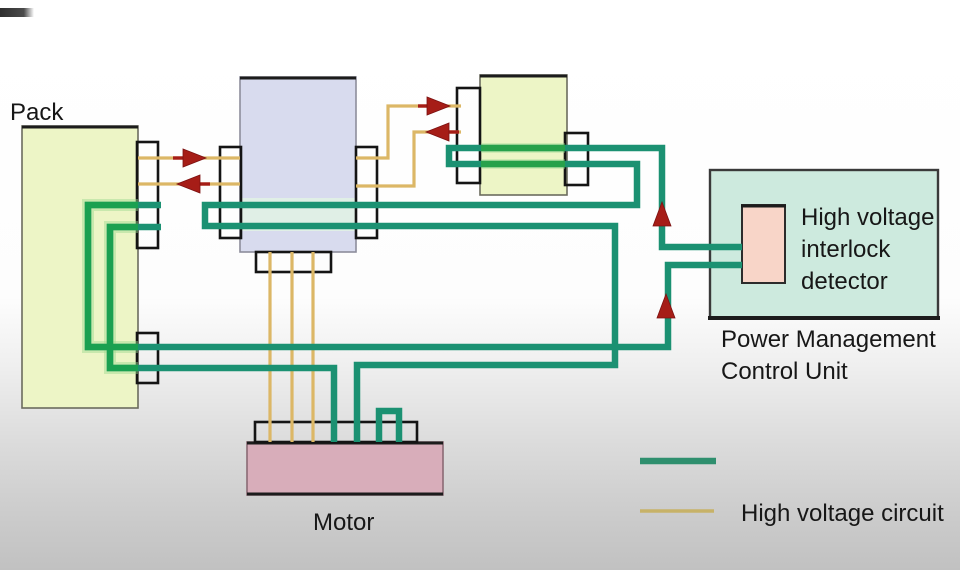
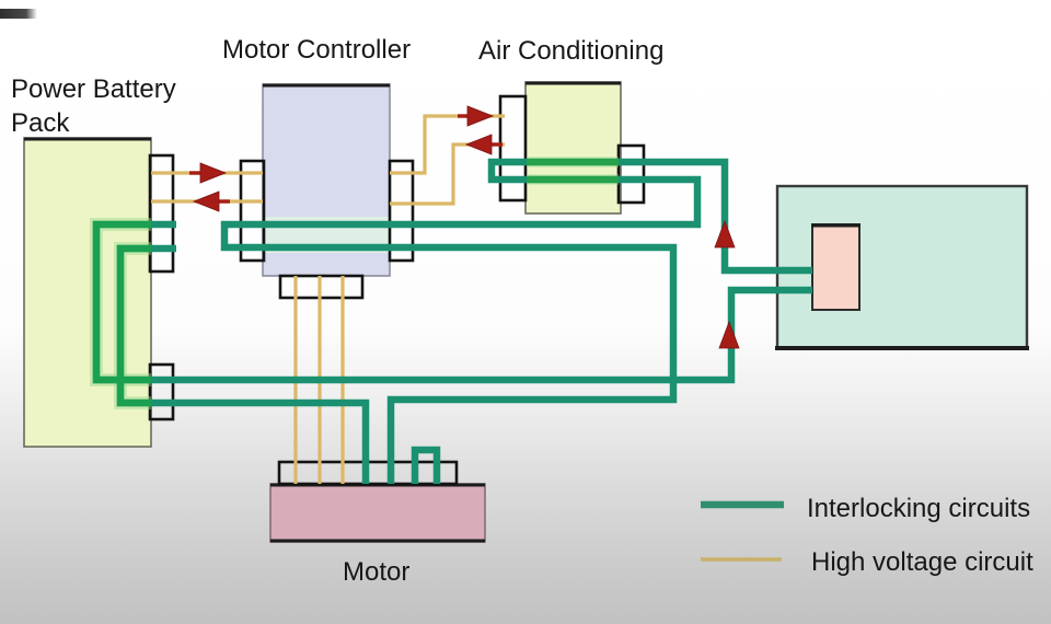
+ Interlocking circuits
  High voltage circuit
+ Motor Controller
+ Air Conditioning
+ Power Battery
  Pack
  Motor
- High voltage
- interlock
- detector
- Power Management
- Control Unit
